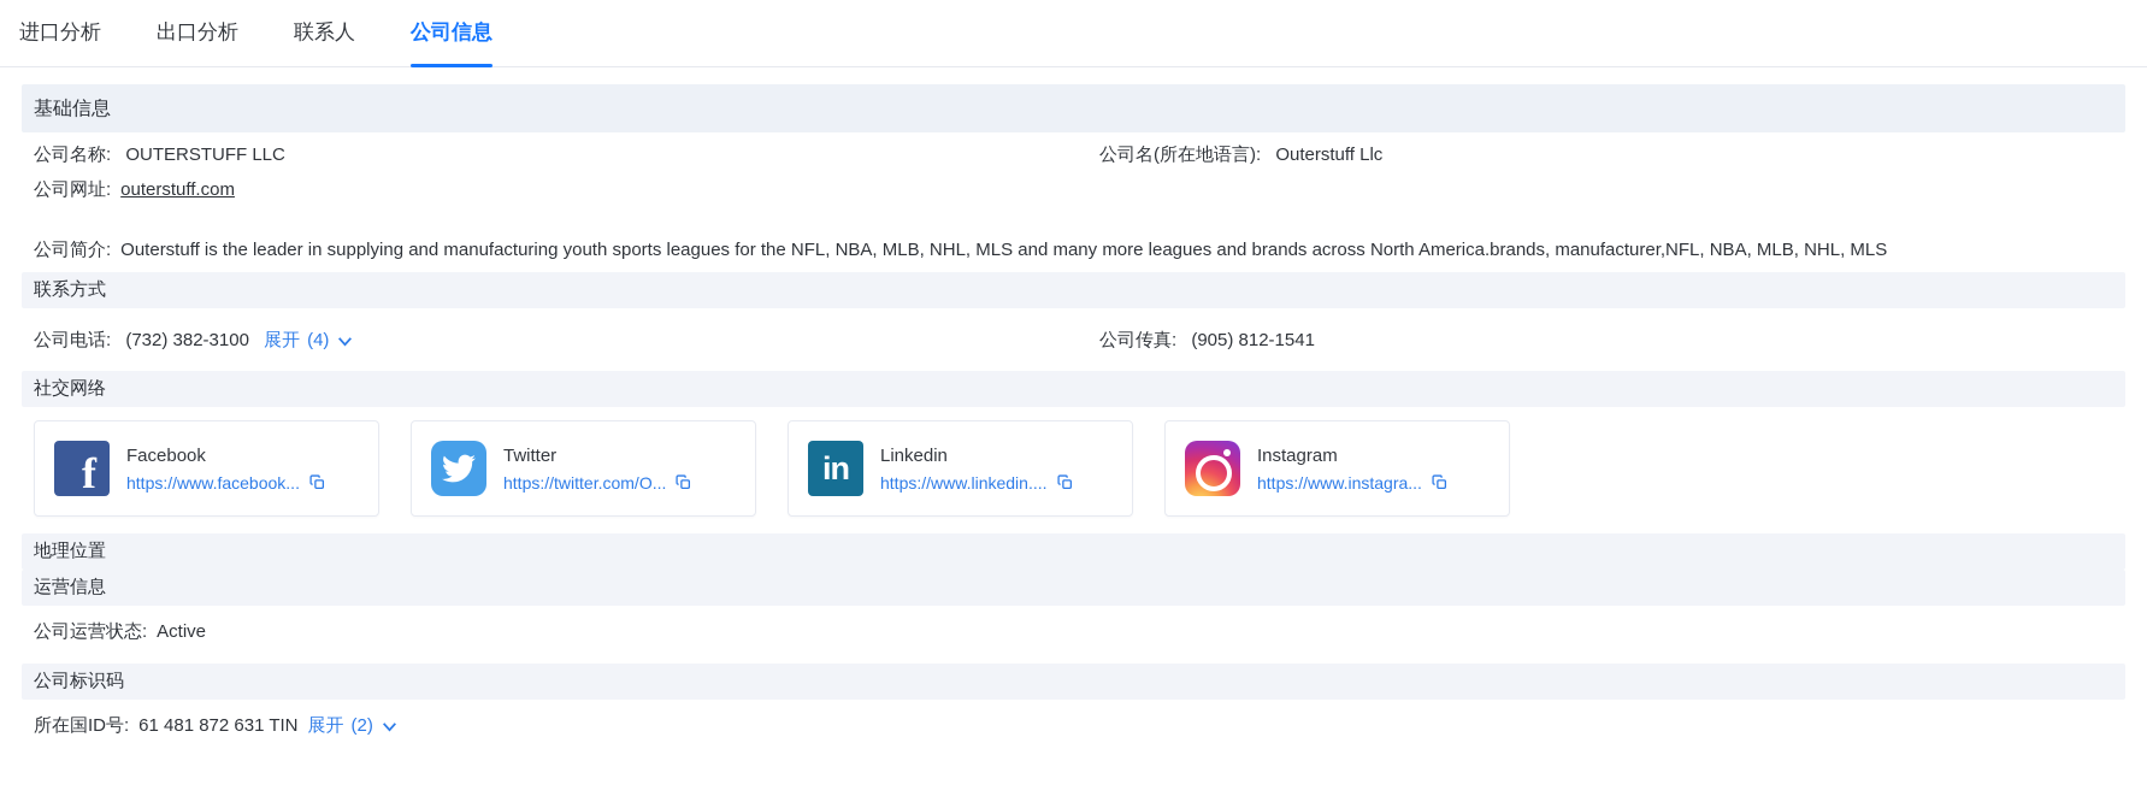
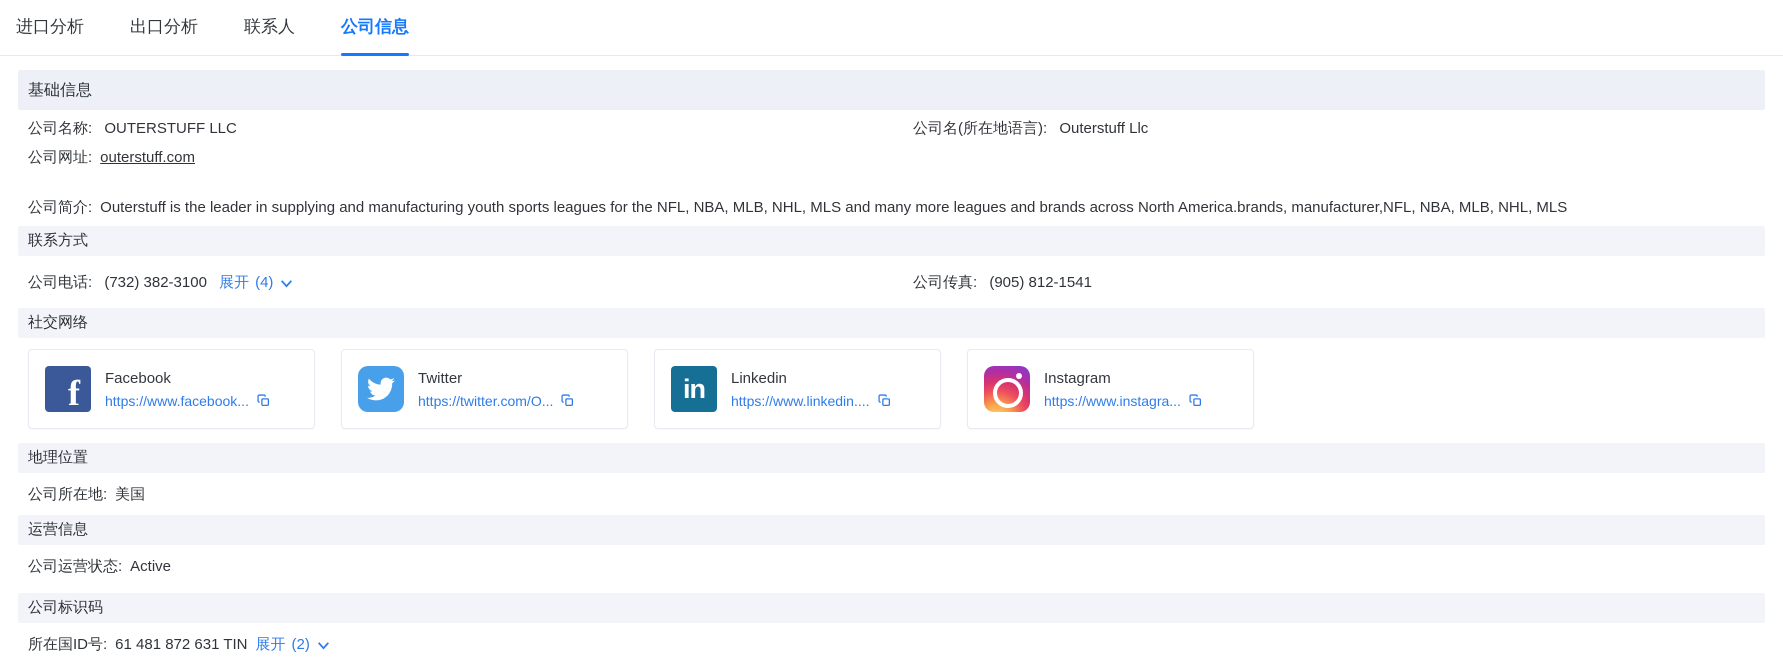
  进口分析
  出口分析
  联系人
  公司信息
  基础信息
  公司名称: OUTERSTUFF LLC
  公司名(所在地语言): Outerstuff Llc
  公司网址:
  outerstuff.com
  公司简介:
  Outerstuff is the leader in supplying and manufacturing youth sports leagues for the NFL, NBA, MLB, NHL, MLS and many more leagues and brands across North America.brands, manufacturer,NFL, NBA, MLB, NHL, MLS
  联系方式
  公司电话: (732) 382-3100
  展开
  (4)
  公司传真: (905) 812-1541
  社交网络
  f
  Facebook
  https://www.facebook...
  Twitter
  https://twitter.com/O...
  in
  Linkedin
  https://www.linkedin....
  Instagram
  https://www.instagra...
  地理位置
+ 公司所在地:
+ 美国
  运营信息
  公司运营状态:
  Active
  公司标识码
  所在国ID号:
  61 481 872 631 TIN
  展开
  (2)
